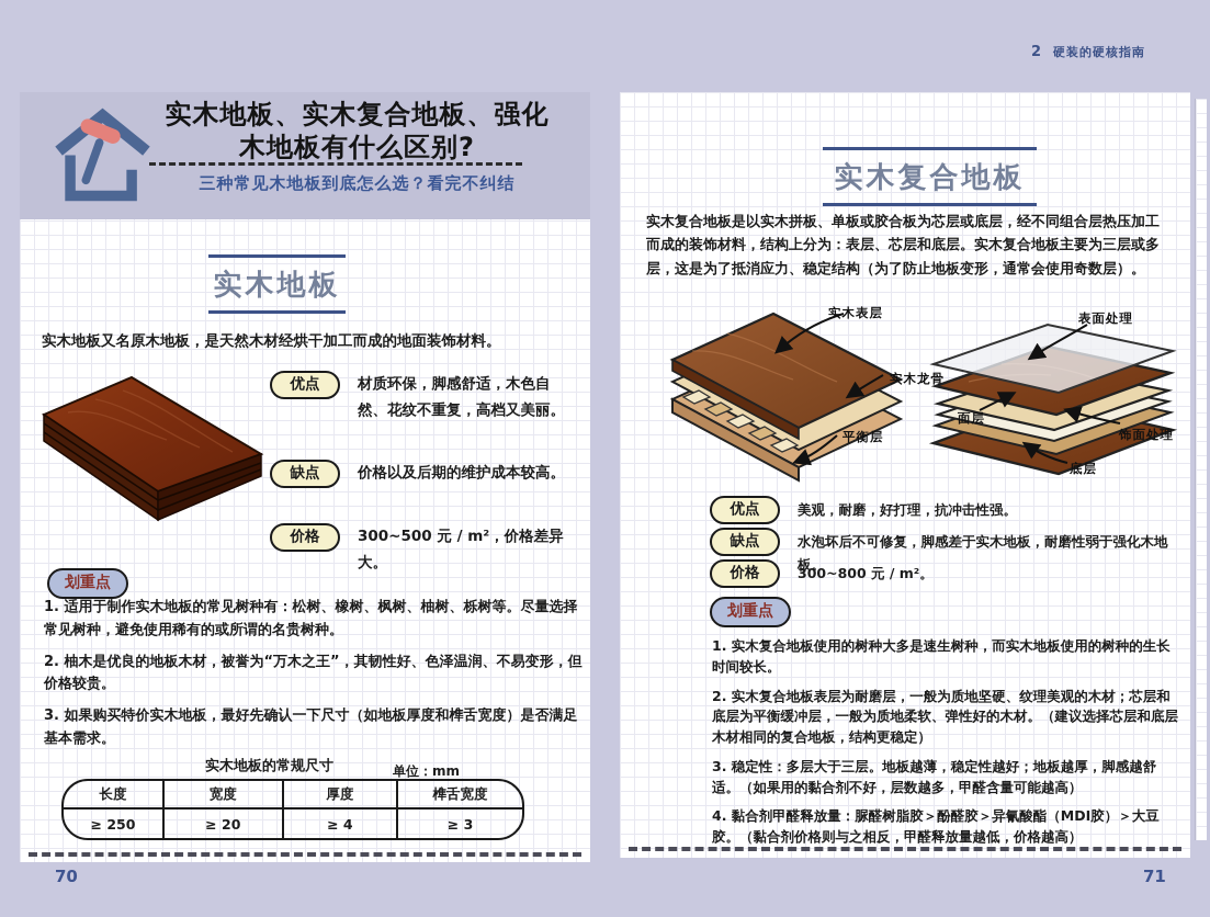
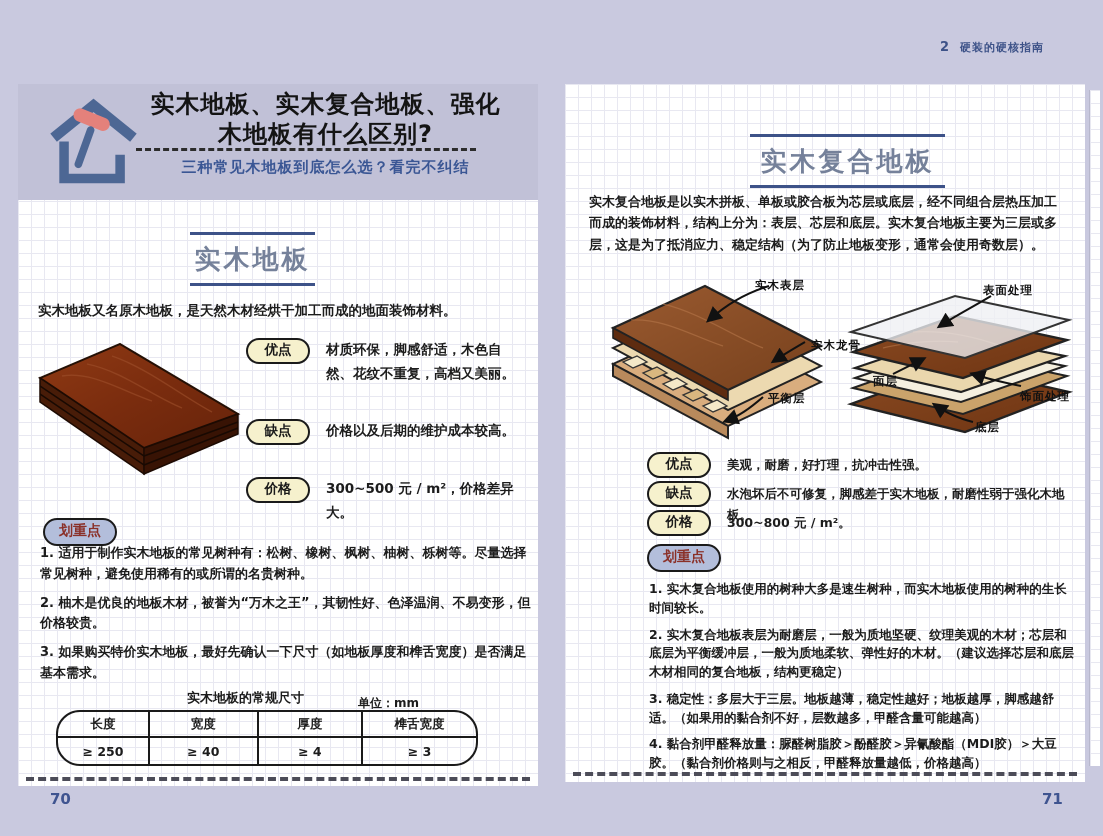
  2 硬装的硬核指南
  实木地板、实木复合地板、强化
  木地板有什么区别?
  三种常见木地板到底怎么选？看完不纠结
  实木地板
  实木地板又名原木地板，是天然木材经烘干加工而成的地面装饰材料。
  优点
  材质环保，脚感舒适，木色自然、花纹不重复，高档又美丽。
  缺点
  价格以及后期的维护成本较高。
  价格
  300~500 元 / m²，价格差异大。
  划重点
  1. 适用于制作实木地板的常见树种有：松树、橡树、枫树、柚树、栎树等。尽量选择常见树种，避免使用稀有的或所谓的名贵树种。
  2. 柚木是优良的地板木材，被誉为“万木之王”，其韧性好、色泽温润、不易变形，但价格较贵。
  3. 如果购买特价实木地板，最好先确认一下尺寸（如地板厚度和榫舌宽度）是否满足基本需求。
  实木地板的常规尺寸
  单位：mm
  长度
  宽度
  厚度
  榫舌宽度
  ≥ 250
- ≥ 20
+ ≥ 40
  ≥ 4
  ≥ 3
  实木复合地板
  实木复合地板是以实木拼板、单板或胶合板为芯层或底层，经不同组合层热压加工而成的装饰材料，结构上分为：表层、芯层和底层。实木复合地板主要为三层或多层，这是为了抵消应力、稳定结构（为了防止地板变形，通常会使用奇数层）。
  实木表层
  实木龙骨
  平衡层
  表面处理
  面层
  饰面处理
  底层
  优点
  美观，耐磨，好打理，抗冲击性强。
  缺点
  水泡坏后不可修复，脚感差于实木地板，耐磨性弱于强化木地板。
  价格
  300~800 元 / m²。
  划重点
  1. 实木复合地板使用的树种大多是速生树种，而实木地板使用的树种的生长时间较长。
  2. 实木复合地板表层为耐磨层，一般为质地坚硬、纹理美观的木材；芯层和底层为平衡缓冲层，一般为质地柔软、弹性好的木材。（建议选择芯层和底层木材相同的复合地板，结构更稳定）
  3. 稳定性：多层大于三层。地板越薄，稳定性越好；地板越厚，脚感越舒适。（如果用的黏合剂不好，层数越多，甲醛含量可能越高）
  4. 黏合剂甲醛释放量：脲醛树脂胶＞酚醛胶＞异氰酸酯（MDI胶）＞大豆胶。（黏合剂价格则与之相反，甲醛释放量越低，价格越高）
  70
  71
